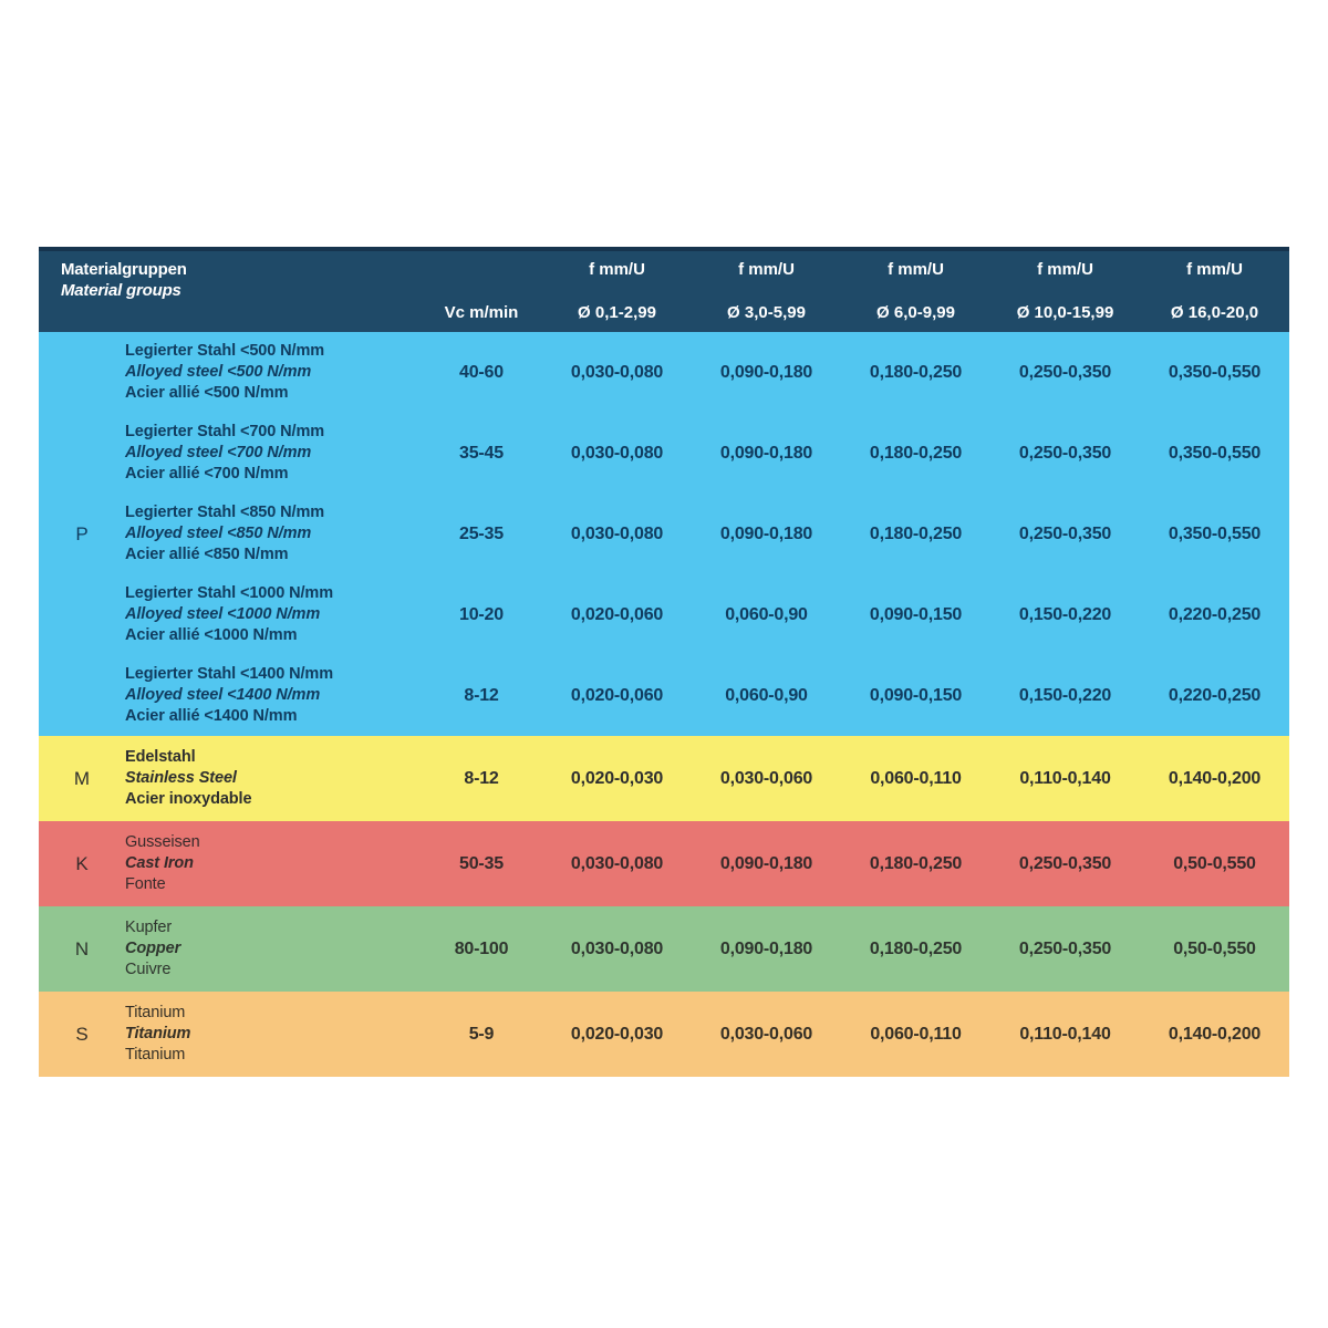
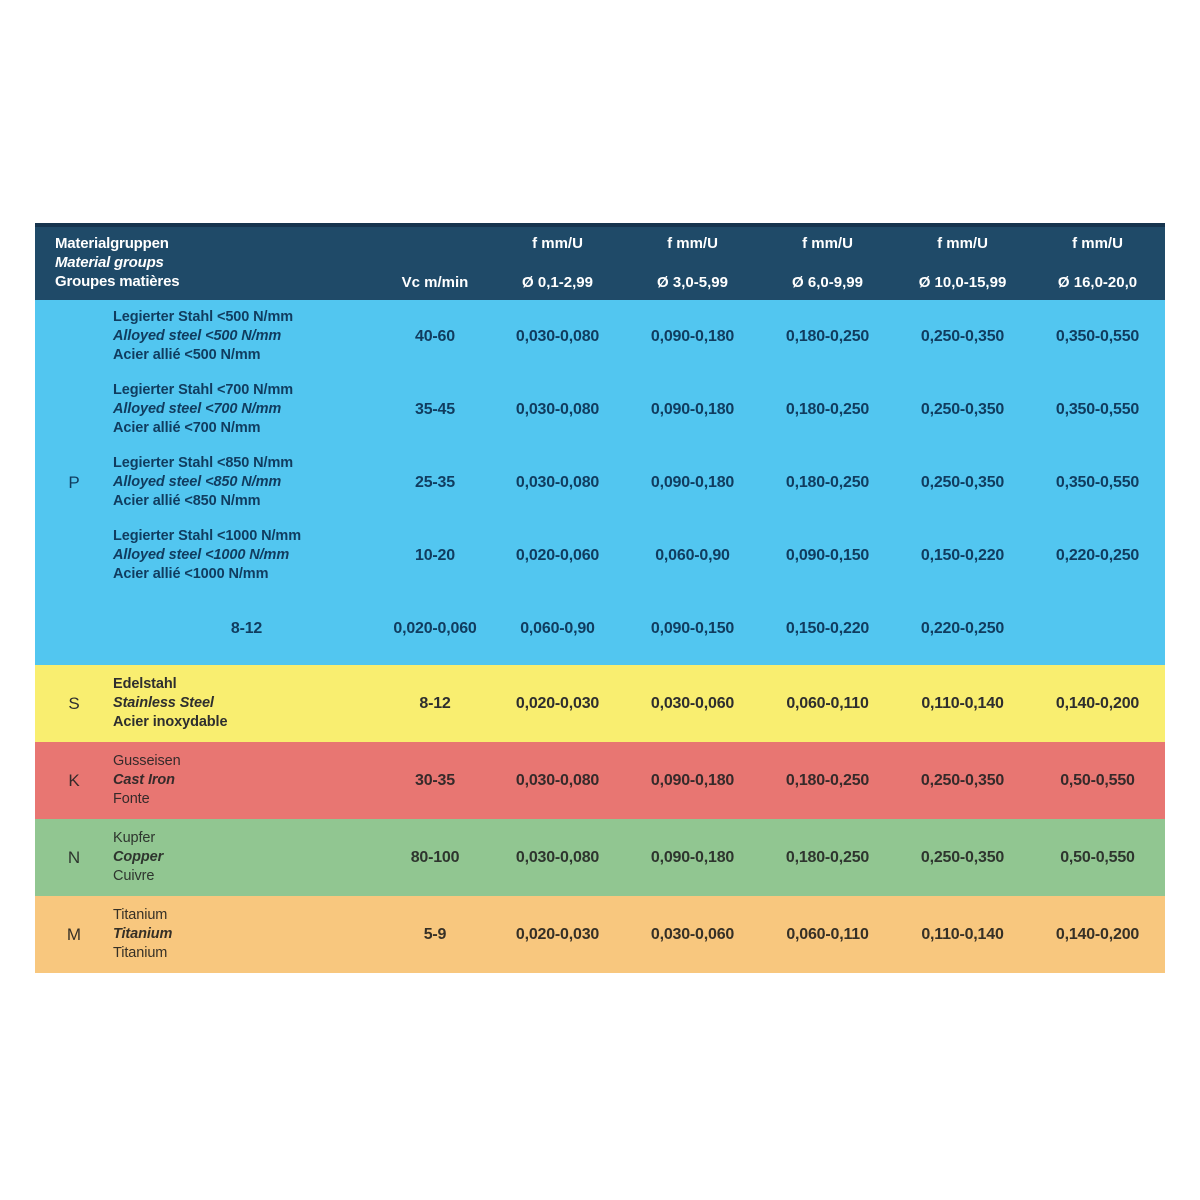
  Materialgruppen
  Material groups
+ Groupes matières
  Vc m/min
  f mm/U
  Ø 0,1-2,99
  f mm/U
  Ø 3,0-5,99
  f mm/U
  Ø 6,0-9,99
  f mm/U
  Ø 10,0-15,99
  f mm/U
  Ø 16,0-20,0
  P
  Legierter Stahl <500 N/mm
  Alloyed steel <500 N/mm
  Acier allié <500 N/mm
  40-60
  0,030-0,080
  0,090-0,180
  0,180-0,250
  0,250-0,350
  0,350-0,550
  Legierter Stahl <700 N/mm
  Alloyed steel <700 N/mm
  Acier allié <700 N/mm
  35-45
  0,030-0,080
  0,090-0,180
  0,180-0,250
  0,250-0,350
  0,350-0,550
  Legierter Stahl <850 N/mm
  Alloyed steel <850 N/mm
  Acier allié <850 N/mm
  25-35
  0,030-0,080
  0,090-0,180
  0,180-0,250
  0,250-0,350
  0,350-0,550
  Legierter Stahl <1000 N/mm
  Alloyed steel <1000 N/mm
  Acier allié <1000 N/mm
  10-20
  0,020-0,060
  0,060-0,90
  0,090-0,150
  0,150-0,220
  0,220-0,250
- Legierter Stahl <1400 N/mm
- Alloyed steel <1400 N/mm
- Acier allié <1400 N/mm
  8-12
  0,020-0,060
  0,060-0,90
  0,090-0,150
  0,150-0,220
  0,220-0,250
- M
+ S
  Edelstahl
  Stainless Steel
  Acier inoxydable
  8-12
  0,020-0,030
  0,030-0,060
  0,060-0,110
  0,110-0,140
  0,140-0,200
  K
  Gusseisen
  Cast Iron
  Fonte
- 50-35
+ 30-35
  0,030-0,080
  0,090-0,180
  0,180-0,250
  0,250-0,350
  0,50-0,550
  N
  Kupfer
  Copper
  Cuivre
  80-100
  0,030-0,080
  0,090-0,180
  0,180-0,250
  0,250-0,350
  0,50-0,550
- S
+ M
  Titanium
  Titanium
  Titanium
  5-9
  0,020-0,030
  0,030-0,060
  0,060-0,110
  0,110-0,140
  0,140-0,200
